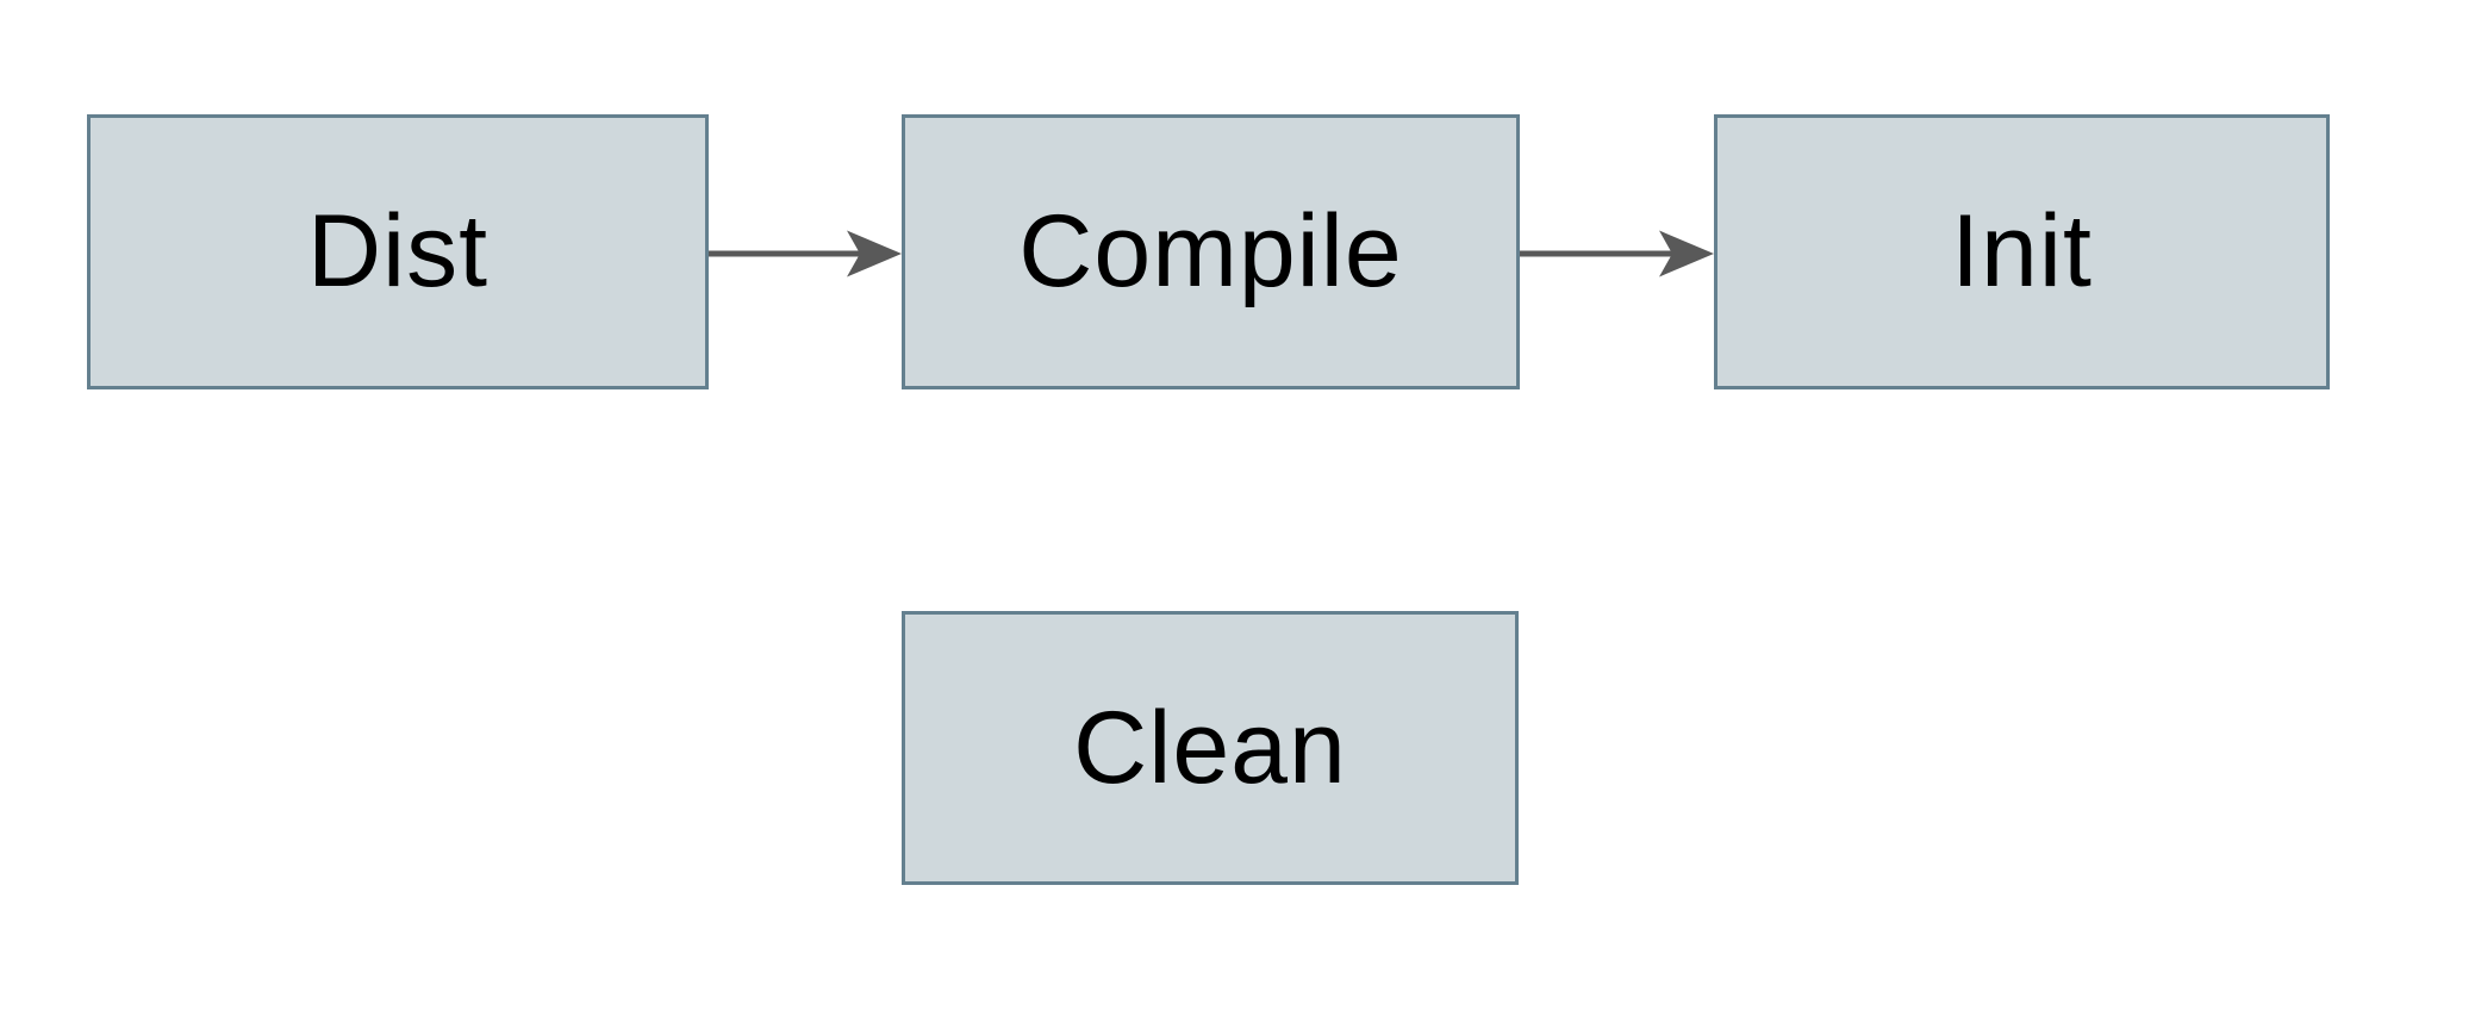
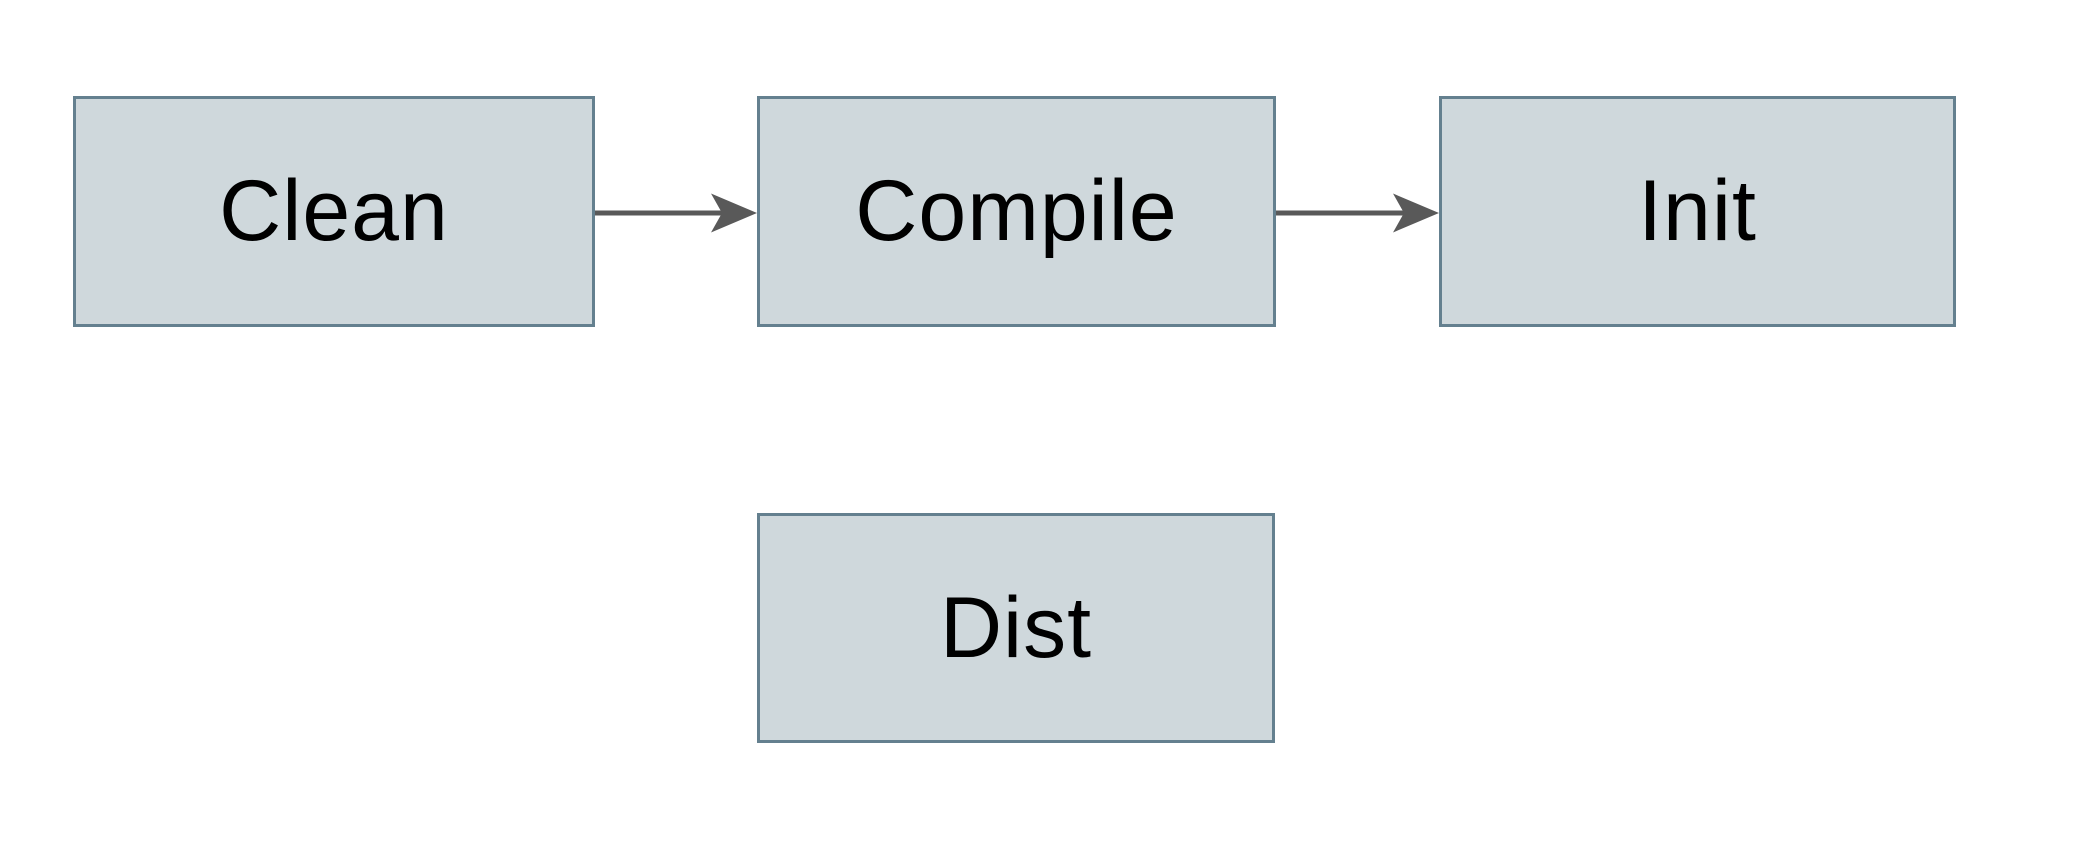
- Dist
+ Clean
  Compile
  Init
- Clean
+ Dist
